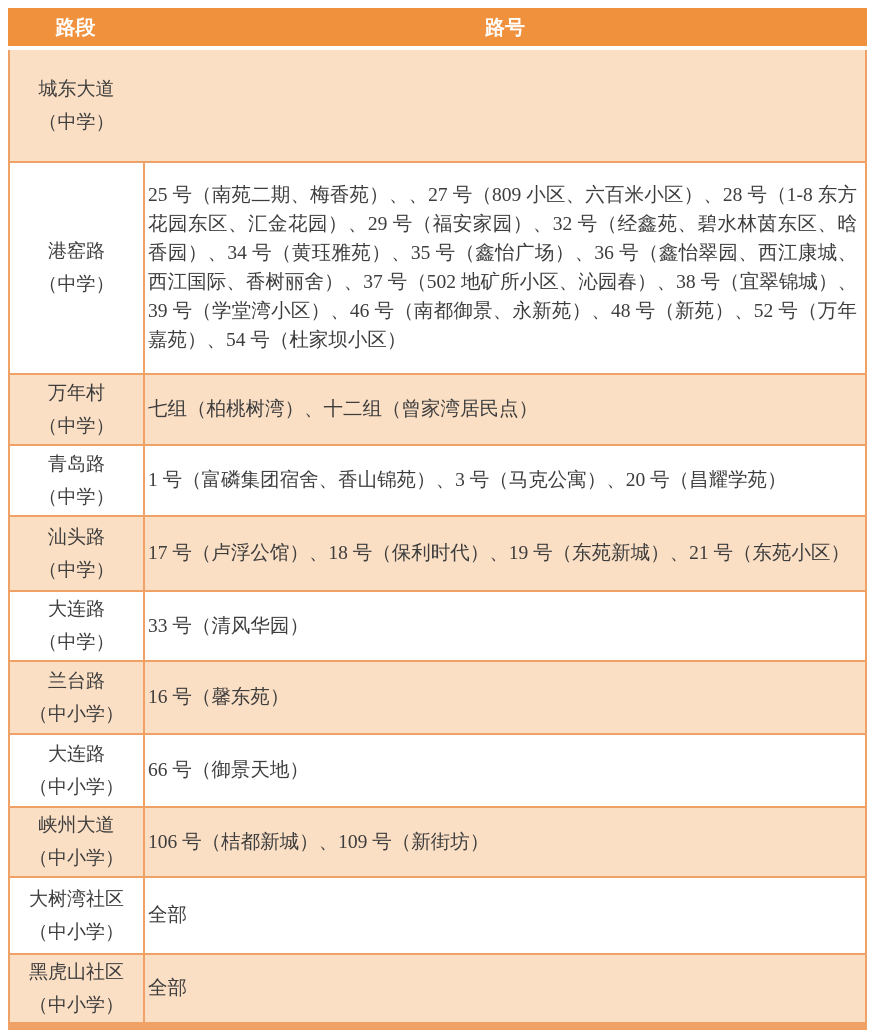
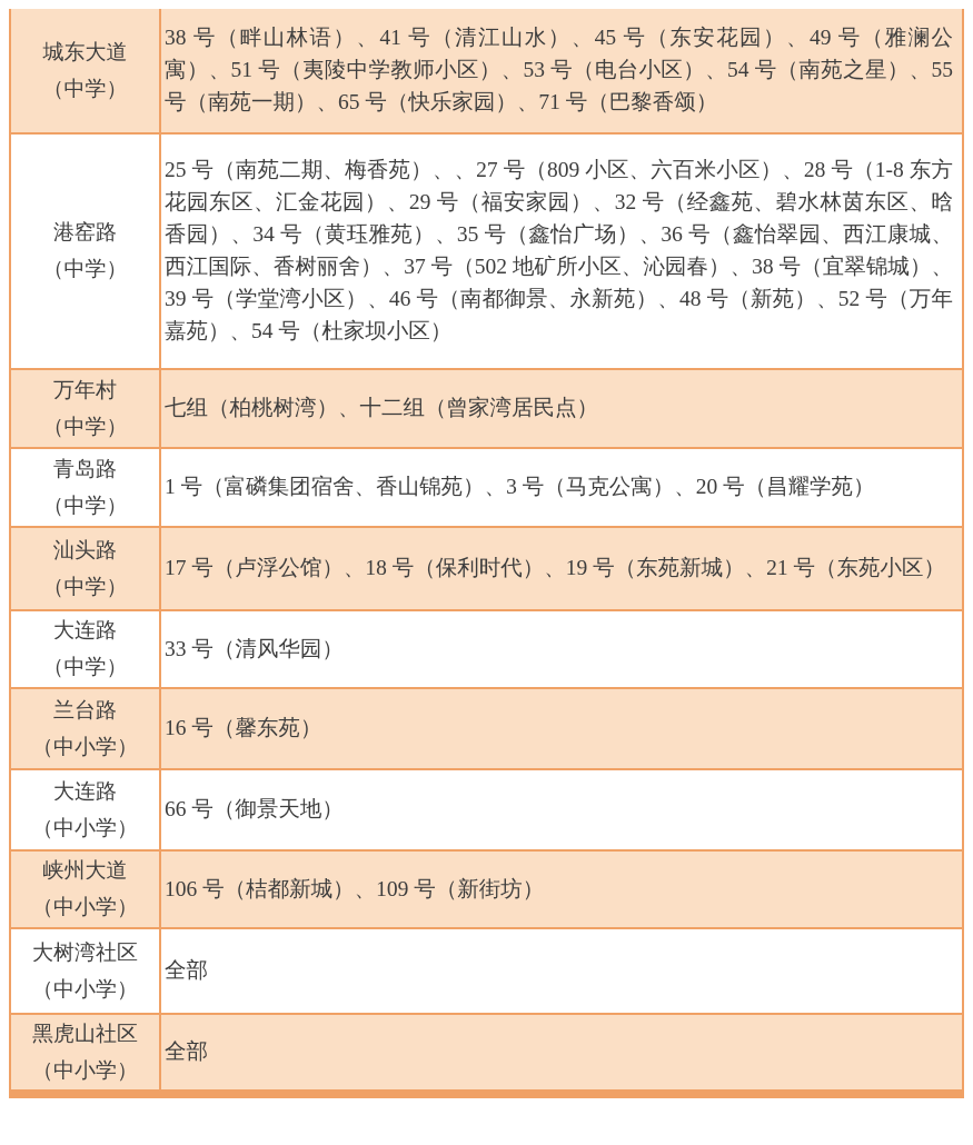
- 路段
- 路号
  城东大道
  （中学）
+ 38 号（畔山林语）、41 号（清江山水）、45 号（东安花园）、49 号（雅澜公寓）、51 号（夷陵中学教师小区）、53 号（电台小区）、54 号（南苑之星）、55 号（南苑一期）、65 号（快乐家园）、71 号（巴黎香颂）
  港窑路
  （中学）
  25 号（南苑二期、梅香苑）、、27 号（809 小区、六百米小区）、28 号（1-8 东方花园东区、汇金花园）、29 号（福安家园）、32 号（经鑫苑、碧水林茵东区、晗香园）、34 号（黄珏雅苑）、35 号（鑫怡广场）、36 号（鑫怡翠园、西江康城、西江国际、香树丽舍）、37 号（502 地矿所小区、沁园春）、38 号（宜翠锦城）、39 号（学堂湾小区）、46 号（南都御景、永新苑）、48 号（新苑）、52 号（万年嘉苑）、54 号（杜家坝小区）
  万年村
  （中学）
  七组（柏桃树湾）、十二组（曾家湾居民点）
  青岛路
  （中学）
  1 号（富磷集团宿舍、香山锦苑）、3 号（马克公寓）、20 号（昌耀学苑）
  汕头路
  （中学）
  17 号（卢浮公馆）、18 号（保利时代）、19 号（东苑新城）、21 号（东苑小区）
  大连路
  （中学）
  33 号（清风华园）
  兰台路
  （中小学）
  16 号（馨东苑）
  大连路
  （中小学）
  66 号（御景天地）
  峡州大道
  （中小学）
  106 号（桔都新城）、109 号（新街坊）
  大树湾社区
  （中小学）
  全部
  黑虎山社区
  （中小学）
  全部
